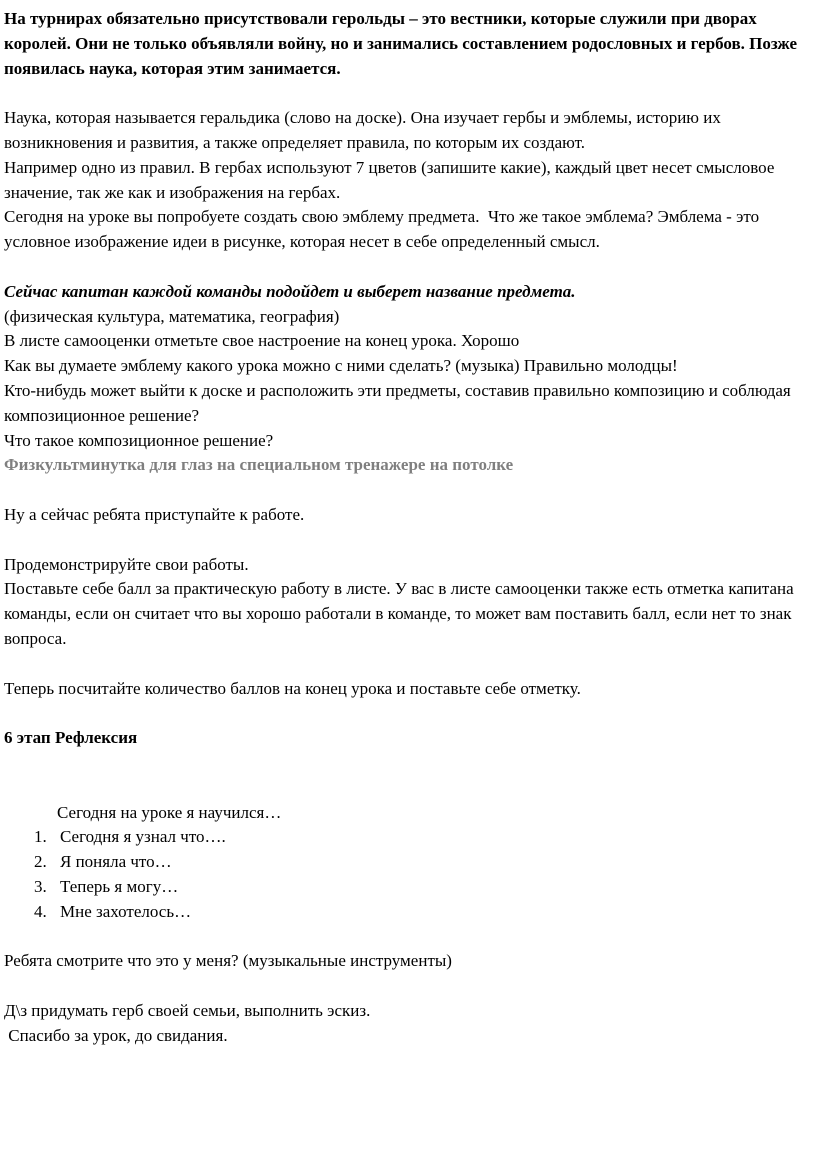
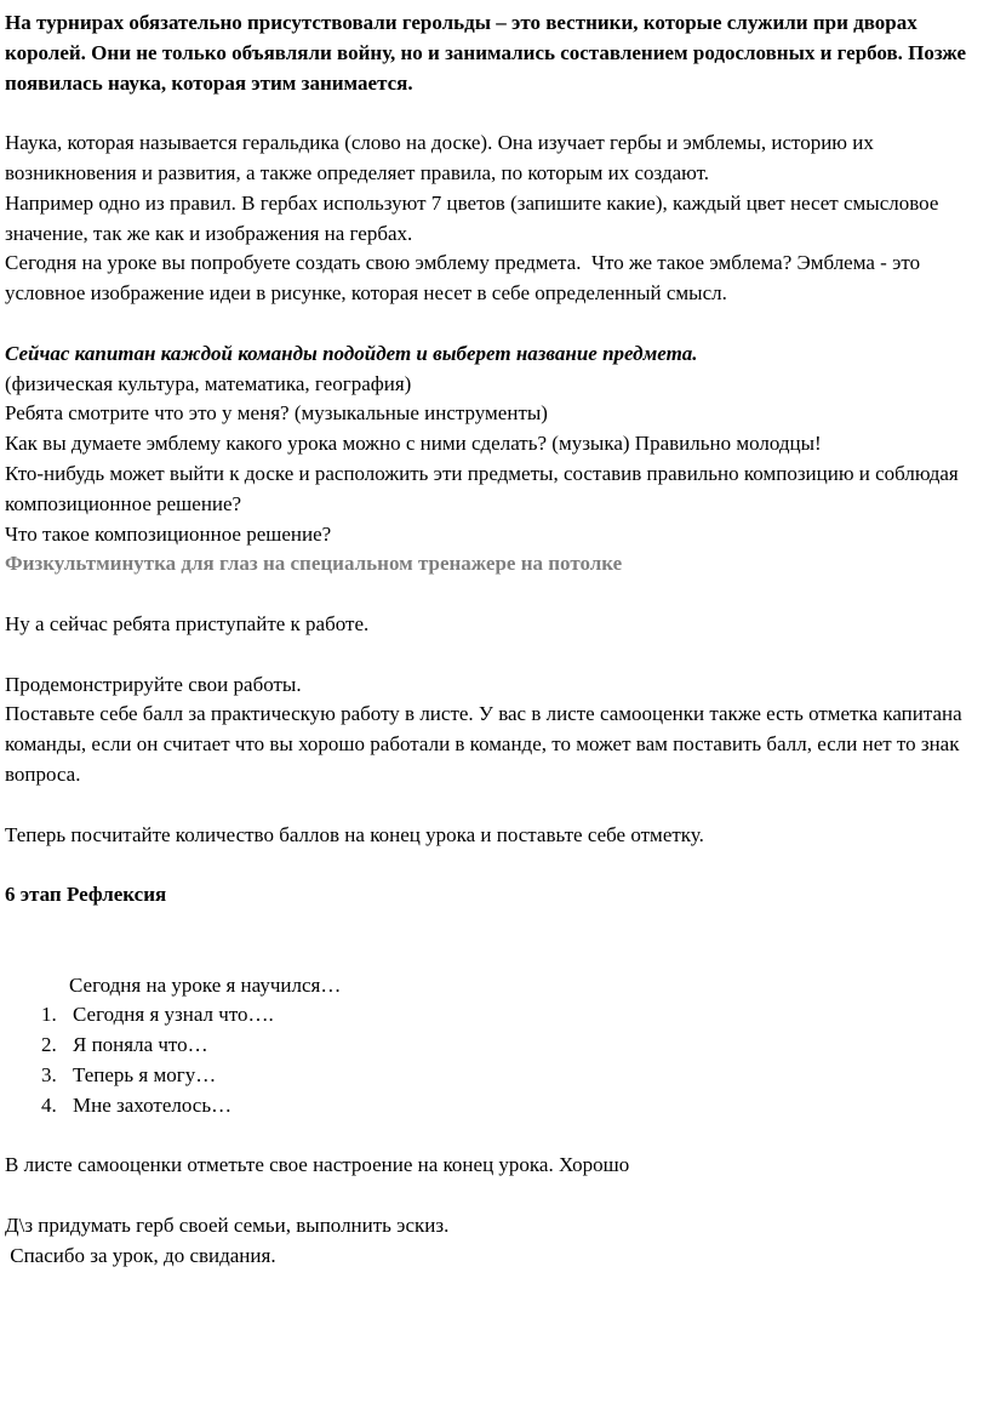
  На турнирах обязательно присутствовали герольды – это вестники, которые служили при дворах королей. Они не только объявляли войну, но и занимались составлением родословных и гербов. Позже появилась наука, которая этим занимается.
  Наука, которая называется геральдика (слово на доске). Она изучает гербы и эмблемы, историю их возникновения и развития, а также определяет правила, по которым их создают.
  Например одно из правил. В гербах используют 7 цветов (запишите какие), каждый цвет несет смысловое значение, так же как и изображения на гербах.
  Сегодня на уроке вы попробуете создать свою эмблему предмета. Что же такое эмблема? Эмблема - это условное изображение идеи в рисунке, которая несет в себе определенный смысл.
  Сейчас капитан каждой команды подойдет и выберет название предмета.
  (физическая культура, математика, география)
- В листе самооценки отметьте свое настроение на конец урока. Хорошо
+ Ребята смотрите что это у меня? (музыкальные инструменты)
  Как вы думаете эмблему какого урока можно с ними сделать? (музыка) Правильно молодцы!
  Кто-нибудь может выйти к доске и расположить эти предметы, составив правильно композицию и соблюдая композиционное решение?
  Что такое композиционное решение?
  Физкультминутка для глаз на специальном тренажере на потолке
  Ну а сейчас ребята приступайте к работе.
  Продемонстрируйте свои работы.
  Поставьте себе балл за практическую работу в листе. У вас в листе самооценки также есть отметка капитана команды, если он считает что вы хорошо работали в команде, то может вам поставить балл, если нет то знак вопроса.
  Теперь посчитайте количество баллов на конец урока и поставьте себе отметку.
  6 этап Рефлексия
  Сегодня на уроке я научился…
  1.
  Сегодня я узнал что….
  2.
  Я поняла что…
  3.
  Теперь я могу…
  4.
  Мне захотелось…
- Ребята смотрите что это у меня? (музыкальные инструменты)
+ В листе самооценки отметьте свое настроение на конец урока. Хорошо
  Д\з придумать герб своей семьи, выполнить эскиз.
  Спасибо за урок, до свидания.
